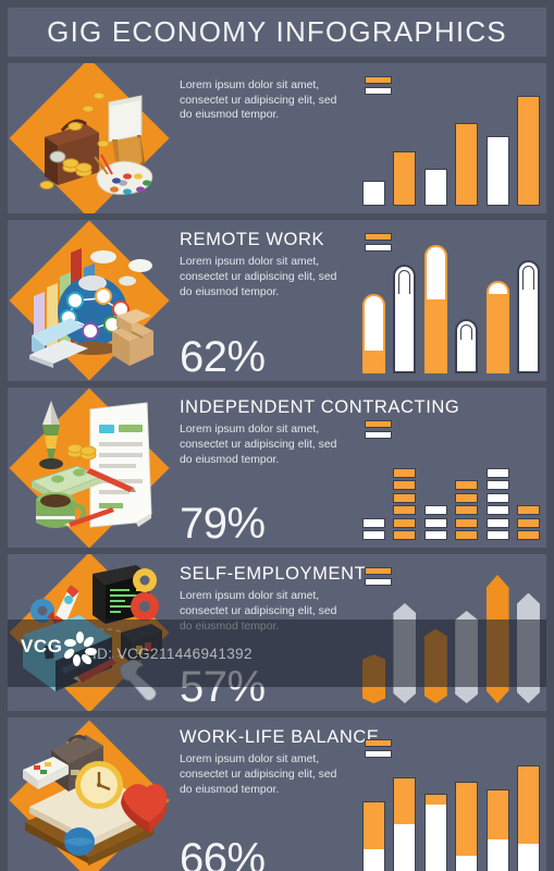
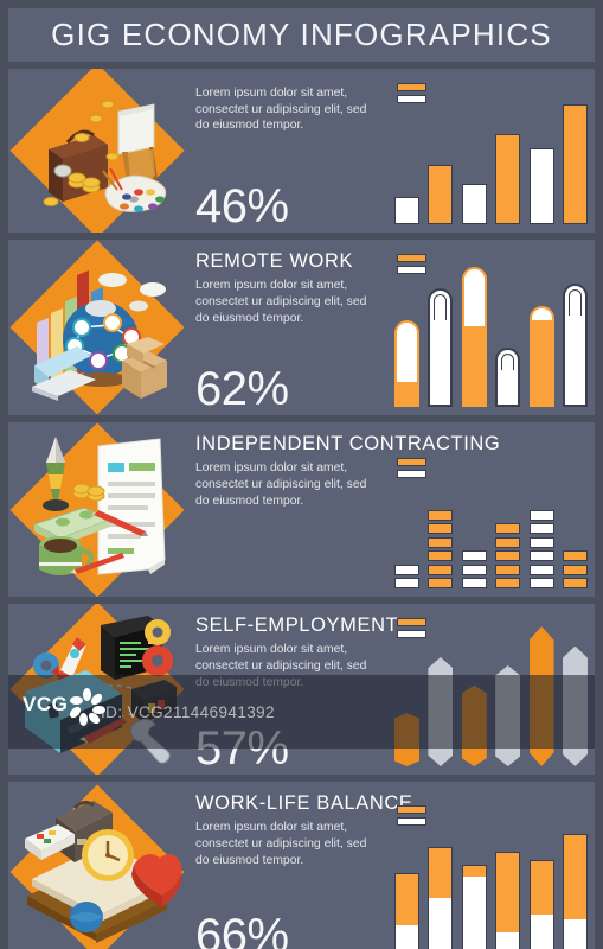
  GIG ECONOMY INFOGRAPHICS
  Lorem ipsum dolor sit amet, consectet ur adipiscing elit, sed do eiusmod tempor.
+ 46%
  REMOTE WORK
  Lorem ipsum dolor sit amet, consectet ur adipiscing elit, sed do eiusmod tempor.
  62%
  Lorem ipsum dolor sit amet, consectet ur adipiscing elit, sed do eiusmod tempor.
- 79%
  SELF-EMPLOYMEN
  Lorem ipsum dolor sit amet, consectet ur adipiscing elit, sed do eiusmod tempor.
  57%
  VCG
  ID: VCG211446941392
  WORK-LIFE BALAN
  Lorem ipsum dolor sit amet, consectet ur adipiscing elit, sed do eiusmod tempor.
  66%
